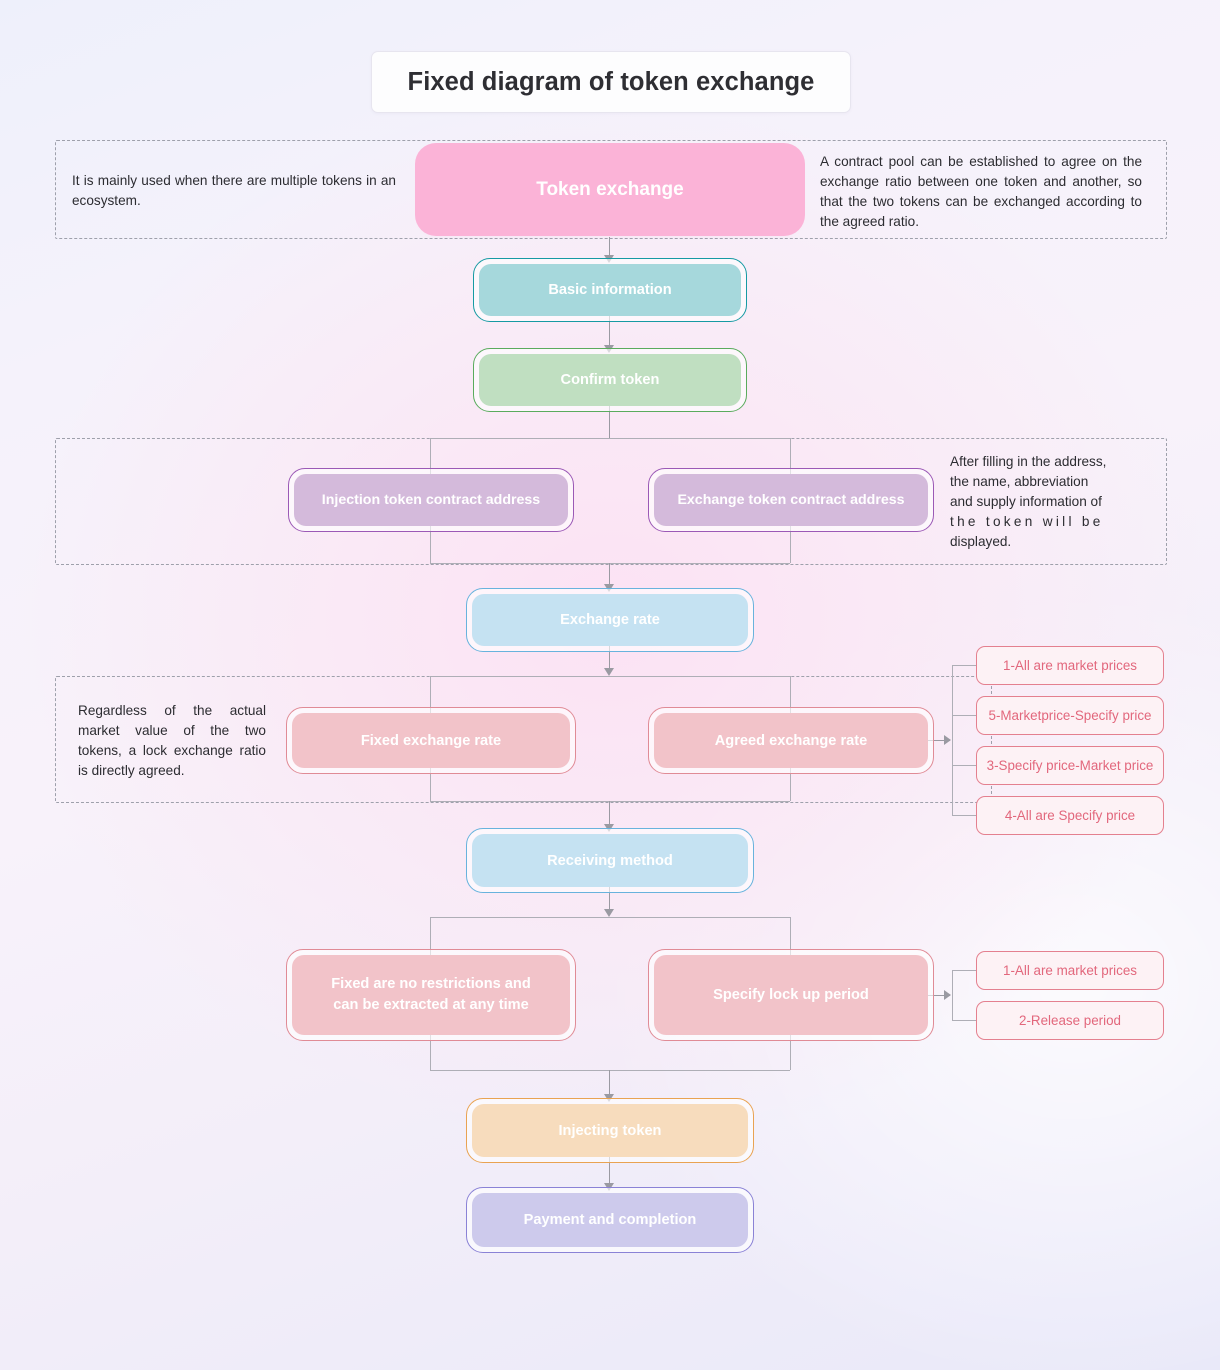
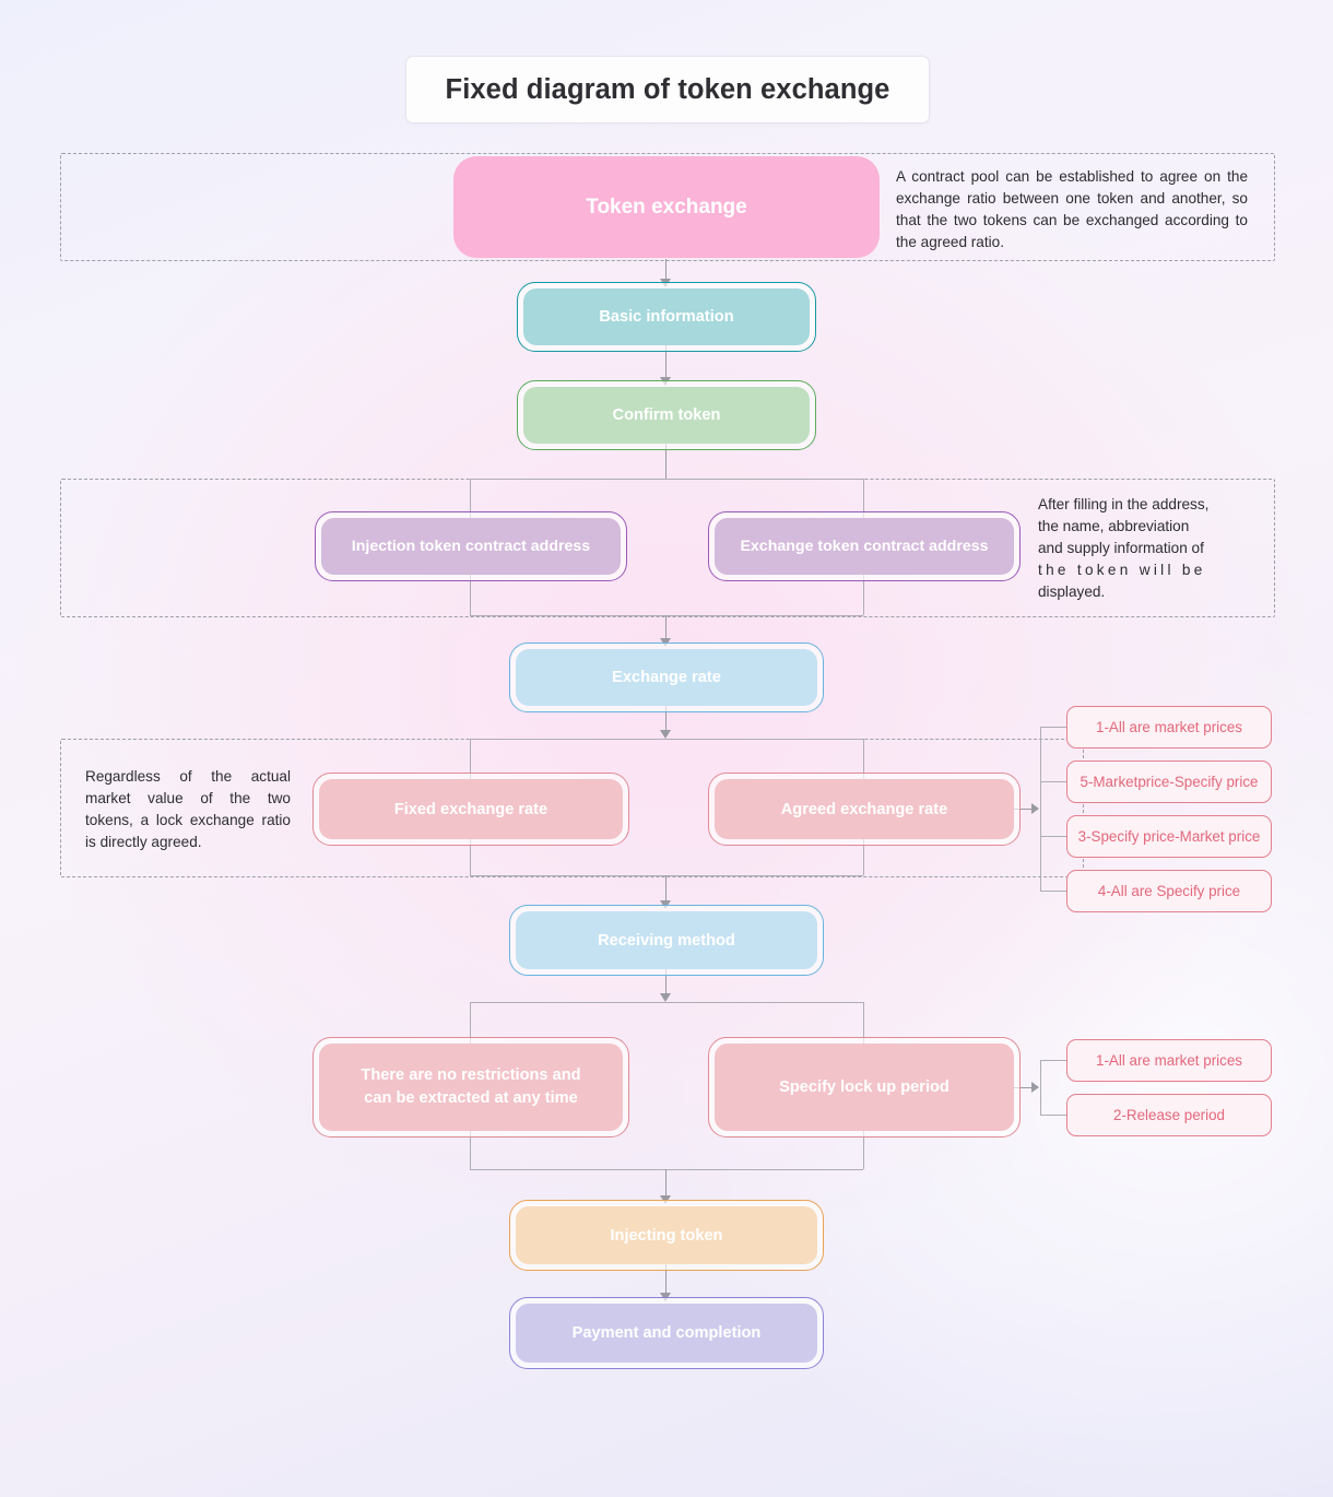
  Fixed diagram of token exchange
- It is mainly used when there are multiple tokens in an ecosystem.
  A contract pool can be established to agree on the exchange ratio between one token and another, so that the two tokens can be exchanged according to the agreed ratio.
  After filling in the address,
  the name, abbreviation
  and supply information of
  the token will be
  displayed.
  Regardless of the actual market value of the two tokens, a lock exchange ratio is directly agreed.
  Token exchange
  Basic information
  Confirm token
  Injection token contract address
  Exchange token contract address
  Exchange rate
  Fixed exchange rate
  Agreed exchange rate
  Receiving method
- Fixed are no restrictions and
+ There are no restrictions and
  can be extracted at any time
  Specify lock up period
  Injecting token
  Payment and completion
  1-All are market prices
  5-Marketprice-Specify price
  3-Specify price-Market price
  4-All are Specify price
  1-All are market prices
  2-Release period
